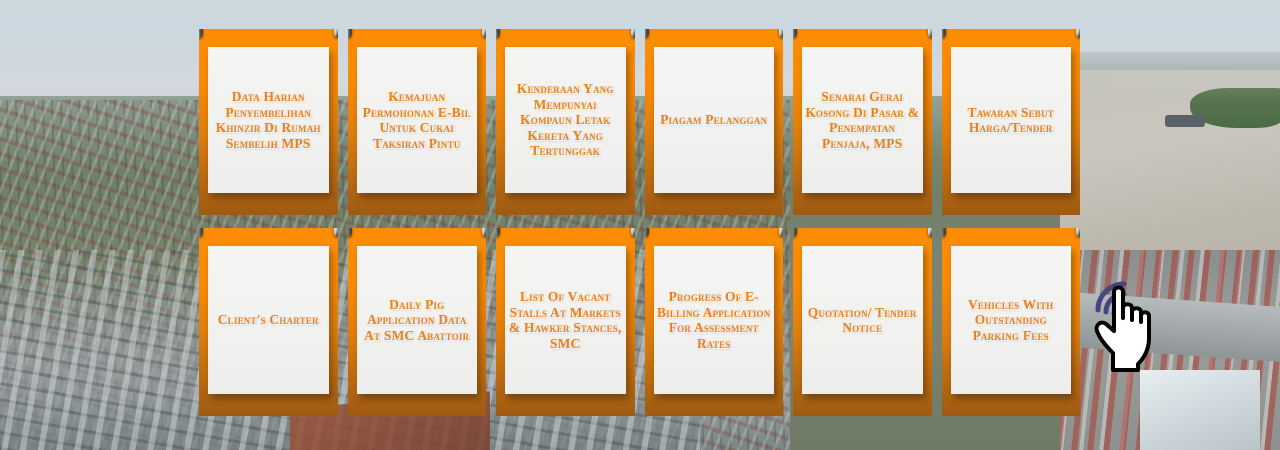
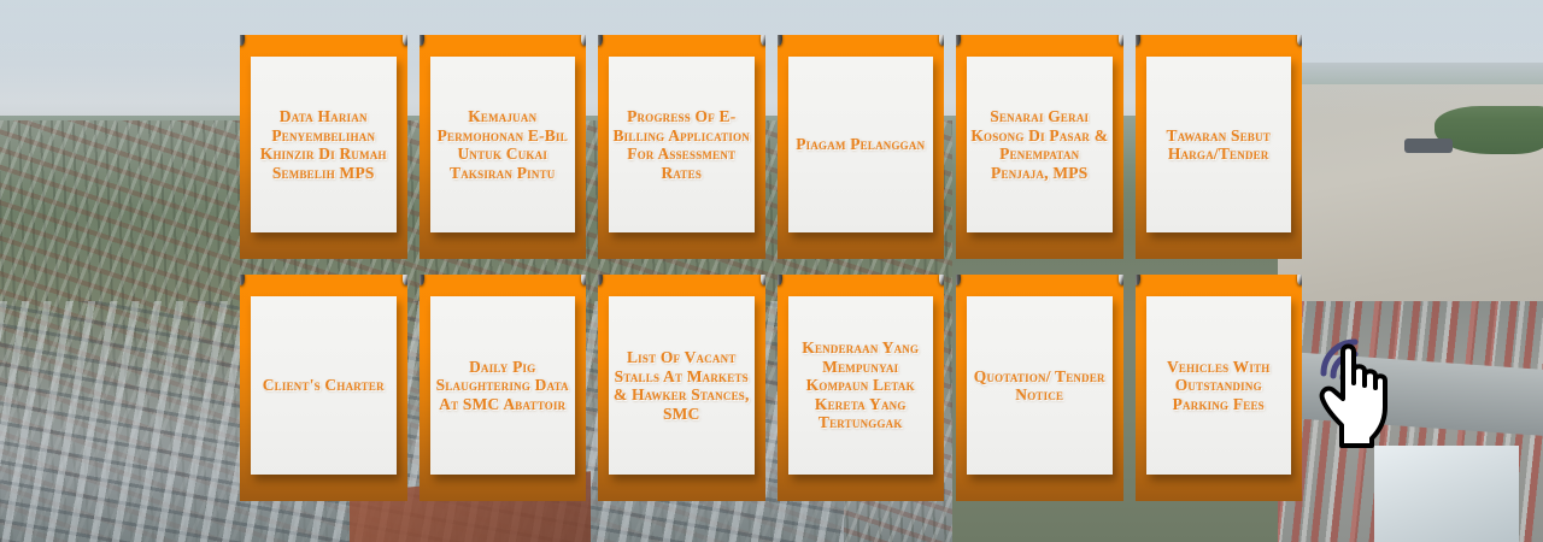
  Data Harian Penyembelihan Khinzir Di Rumah Sembelih MPS
  Kemajuan Permohonan E-Bil Untuk Cukai Taksiran Pintu
- Kenderaan Yang Mempunyai Kompaun Letak Kereta Yang Tertunggak
+ Progress Of E-Billing Application For Assessment Rates
  Piagam Pelanggan
  Senarai Gerai Kosong Di Pasar & Penempatan Penjaja, MPS
  Tawaran Sebut Harga/Tender
  Client's Charter
- Daily Pig Application Data At SMC Abattoir
+ Daily Pig Slaughtering Data At SMC Abattoir
  List Of Vacant Stalls At Markets & Hawker Stances, SMC
- Progress Of E-Billing Application For Assessment Rates
+ Kenderaan Yang Mempunyai Kompaun Letak Kereta Yang Tertunggak
  Quotation/ Tender Notice
  Vehicles With Outstanding Parking Fees
